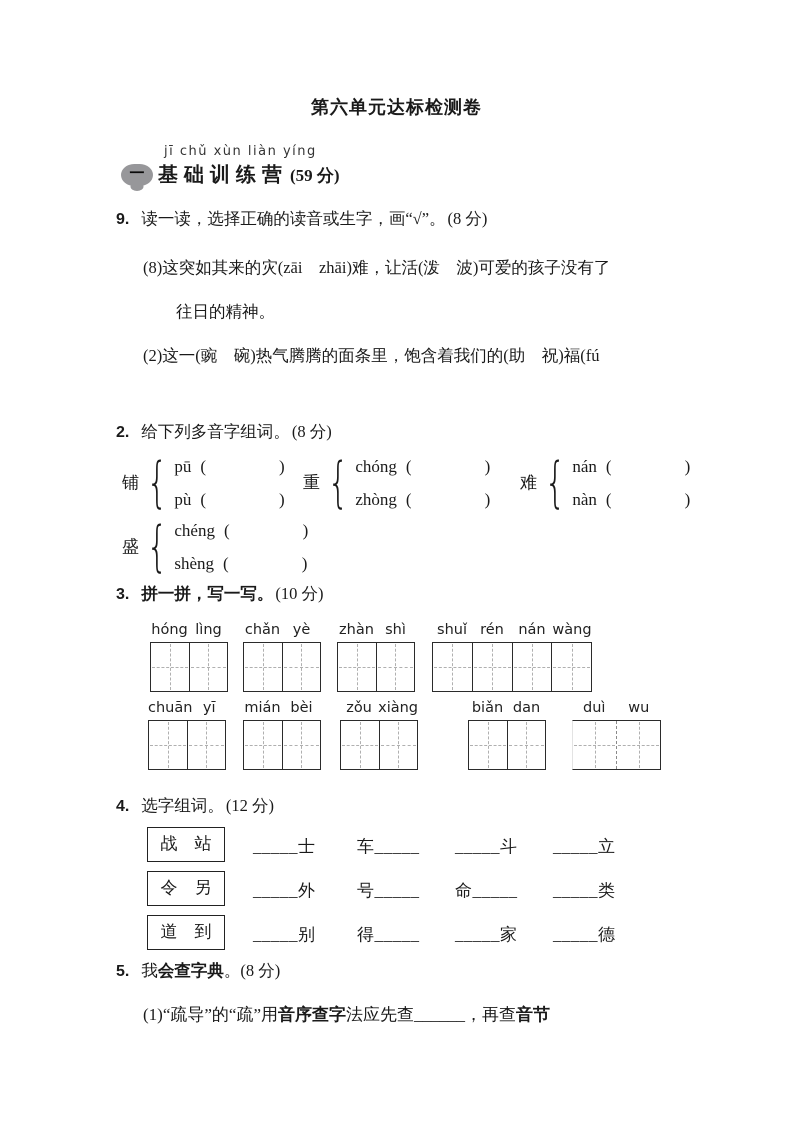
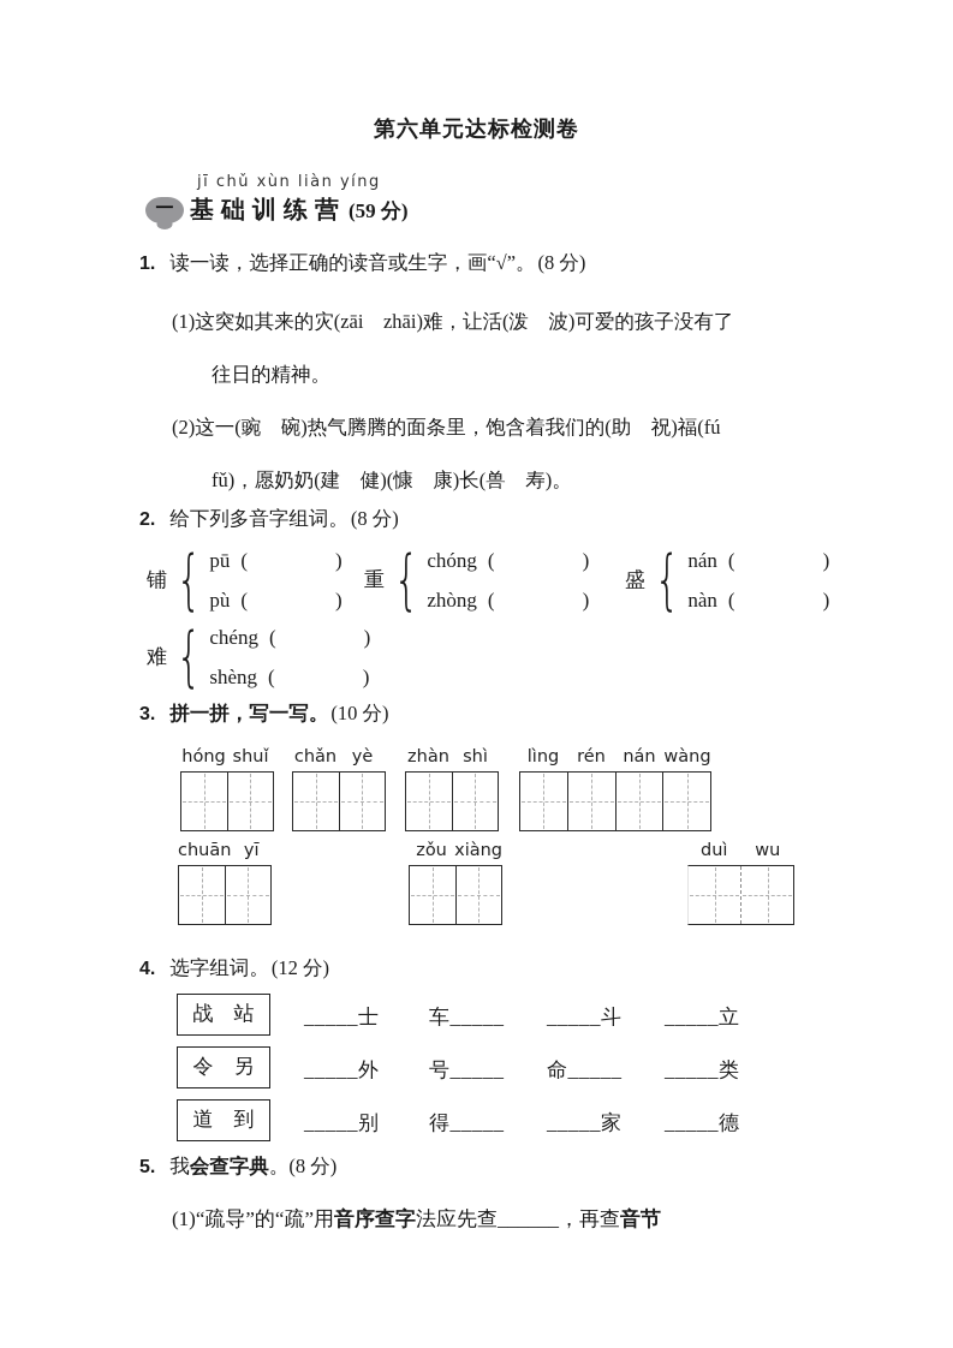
  第六单元达标检测卷
  一
  jī chǔ xùn liàn yíng
  基础训练营(59 分)
- 9. 读一读，选择正确的读音或生字，画“√”。(8 分)
+ 1. 读一读，选择正确的读音或生字，画“√”。(8 分)
- (8)这突如其来的灾(zāi zhāi)难，让活(泼 波)可爱的孩子没有了
+ (1)这突如其来的灾(zāi zhāi)难，让活(泼 波)可爱的孩子没有了
  往日的精神。
  (2)这一(豌 碗)热气腾腾的面条里，饱含着我们的(助 祝)福(fú
+ fǔ)，愿奶奶(建 健)(慷 康)长(兽 寿)。
  2. 给下列多音字组词。(8 分)
  铺
  {
  pū ( )
  pù ( )
  重
  {
  chóng ( )
  zhòng ( )
- 难
+ 盛
  {
  nán ( )
  nàn ( )
- 盛
+ 难
  {
  chéng ( )
  shèng ( )
  3. 拼一拼，写一写。(10 分)
  hóng
- lìng
+ shuǐ
  chǎn
  yè
  zhàn
  shì
- shuǐ
+ lìng
  rén
  nán
  wàng
  chuān
  yī
- mián
- bèi
  zǒu
  xiàng
- biǎn
- dan
  duì
  wu
  4. 选字组词。(12 分)
  战 站
  _____士
  车_____
  _____斗
  _____立
  令 另
  _____外
  号_____
  命_____
  _____类
  道 到
  _____别
  得_____
  _____家
  _____德
  5. 我会查字典。(8 分)
  (1)“疏导”的“疏”用音序查字法应先查______，再查音节
